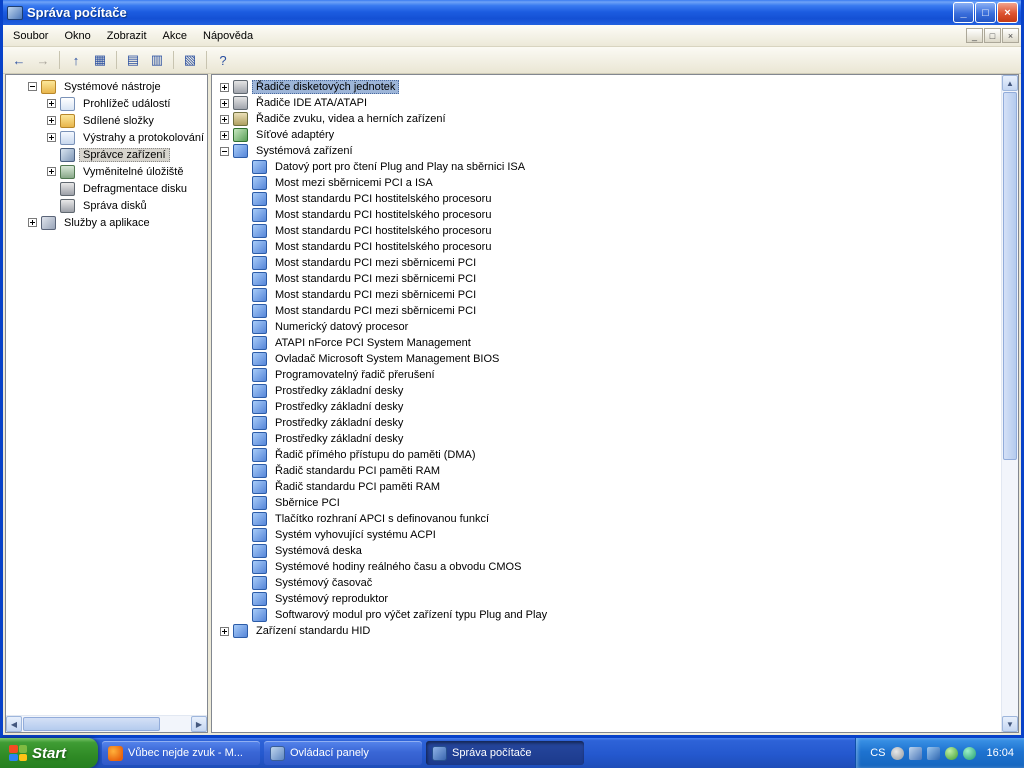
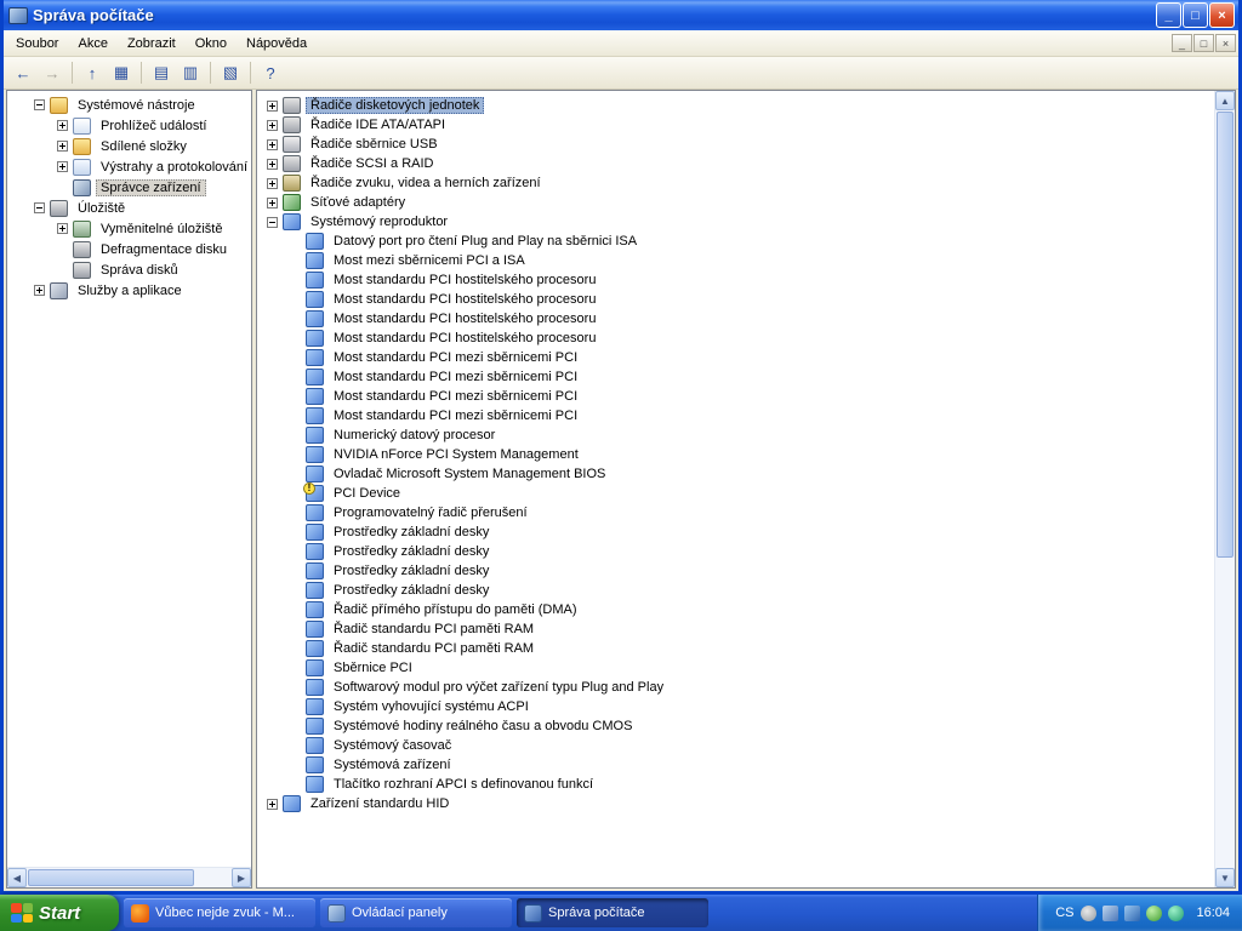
  Správa počítače
  _
  □
  ×
  Soubor
- Okno
+ Akce
  Zobrazit
- Akce
+ Okno
  Nápověda
  _
  □
  ×
  ←
  →
  ↑
  ▦
  ▤
  ▥
  ▧
  ?
  Systémové nástroje
  Prohlížeč událostí
  Sdílené složky
  Výstrahy a protokolování
  Správce zařízení
+ Úložiště
  Vyměnitelné úložiště
  Defragmentace disku
  Správa disků
  Služby a aplikace
  ◀
  ▶
  Řadiče disketových jednotek
  Řadiče IDE ATA/ATAPI
+ Řadiče sběrnice USB
+ Řadiče SCSI a RAID
  Řadiče zvuku, videa a herních zařízení
  Síťové adaptéry
- Systémová zařízení
+ Systémový reproduktor
  Datový port pro čtení Plug and Play na sběrnici ISA
  Most mezi sběrnicemi PCI a ISA
  Most standardu PCI hostitelského procesoru
  Most standardu PCI hostitelského procesoru
  Most standardu PCI hostitelského procesoru
  Most standardu PCI hostitelského procesoru
  Most standardu PCI mezi sběrnicemi PCI
  Most standardu PCI mezi sběrnicemi PCI
  Most standardu PCI mezi sběrnicemi PCI
  Most standardu PCI mezi sběrnicemi PCI
  Numerický datový procesor
- ATAPI nForce PCI System Management
+ NVIDIA nForce PCI System Management
  Ovladač Microsoft System Management BIOS
+ !
+ PCI Device
  Programovatelný řadič přerušení
  Prostředky základní desky
  Prostředky základní desky
  Prostředky základní desky
  Prostředky základní desky
  Řadič přímého přístupu do paměti (DMA)
  Řadič standardu PCI paměti RAM
  Řadič standardu PCI paměti RAM
  Sběrnice PCI
- Tlačítko rozhraní APCI s definovanou funkcí
+ Softwarový modul pro výčet zařízení typu Plug and Play
  Systém vyhovující systému ACPI
- Systémová deska
  Systémové hodiny reálného času a obvodu CMOS
  Systémový časovač
- Systémový reproduktor
+ Systémová zařízení
- Softwarový modul pro výčet zařízení typu Plug and Play
+ Tlačítko rozhraní APCI s definovanou funkcí
  Zařízení standardu HID
  ▲
  ▼
  Start
  Vůbec nejde zvuk - M...
  Ovládací panely
  Správa počítače
  CS
  16:04
